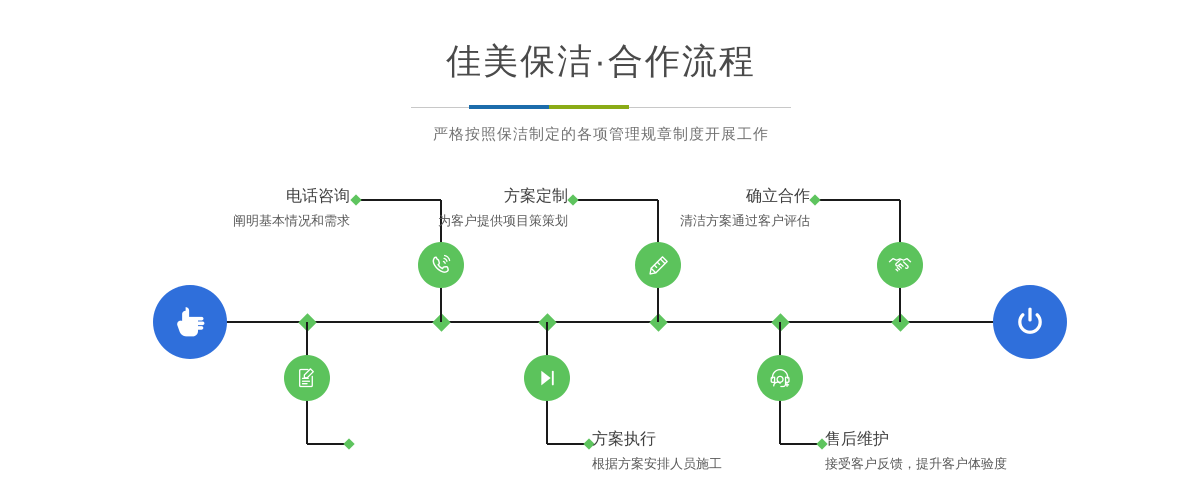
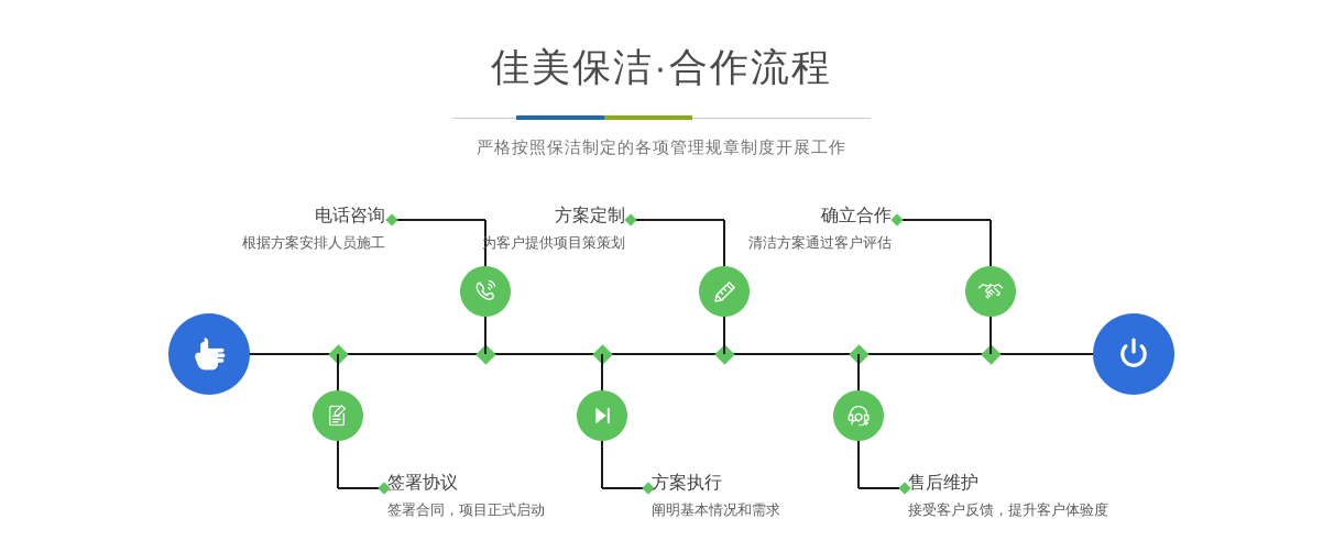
  佳美保洁·合作流程
  严格按照保洁制定的各项管理规章制度开展工作
  电话咨询
- 阐明基本情况和需求
+ 根据方案安排人员施工
  方案定制
  为客户提供项目策策划
  确立合作
  清洁方案通过客户评估
+ 签署协议
+ 签署合同，项目正式启动
  方案执行
- 根据方案安排人员施工
+ 阐明基本情况和需求
  售后维护
  接受客户反馈，提升客户体验度
